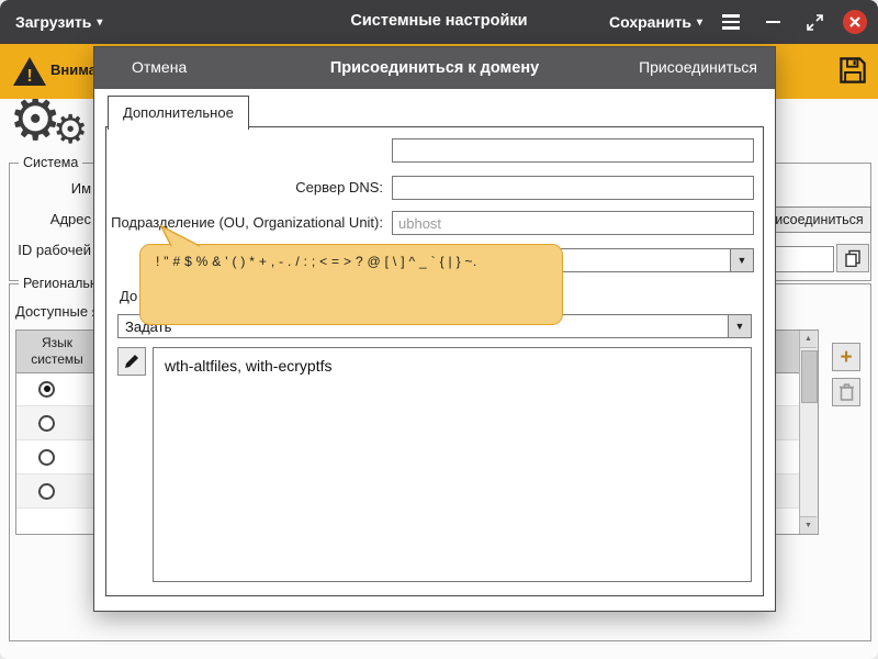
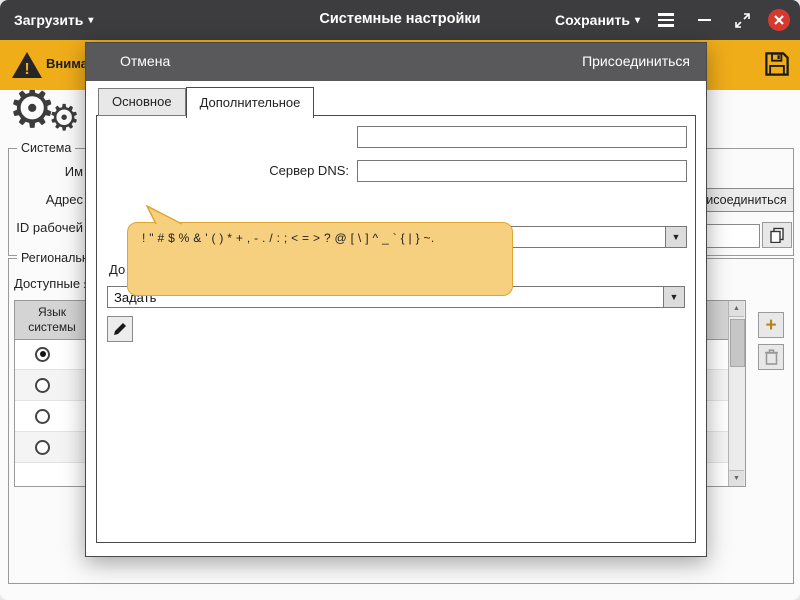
  Загрузить
  ▾
  Системные настройки
  Сохранить
  ▾
  !
  ⚙
  ⚙
  Система
  Им
  Адрес
  ID рабочей
  исоединиться
  Региональ
  Доступные
  Язык системы
  +
  Отмена
- Присоединиться к домену
  Присоединиться
+ Основное
  Дополнительное
  Сервер DNS:
- Подразделение (OU, Organizational Unit):
- ubhost
  ▼
  До
  Задать
  ▼
- wth-altfiles, with-ecryptfs
  ! " # $ % & ' ( ) * + , - . / : ; < = > ? @ [ \ ] ^ _ ` { | } ~.
